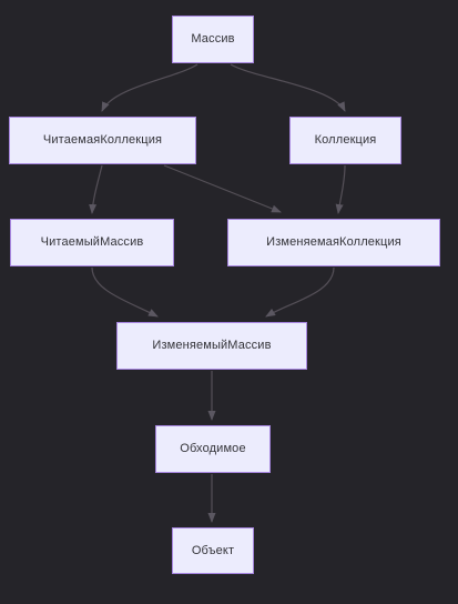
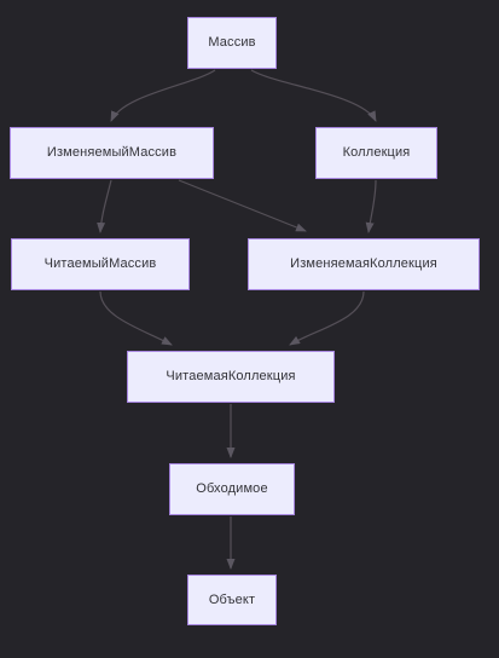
  Массив
- ЧитаемаяКоллекция
+ ИзменяемыйМассив
  Коллекция
  ЧитаемыйМассив
  ИзменяемаяКоллекция
- ИзменяемыйМассив
+ ЧитаемаяКоллекция
  Обходимое
  Объект
